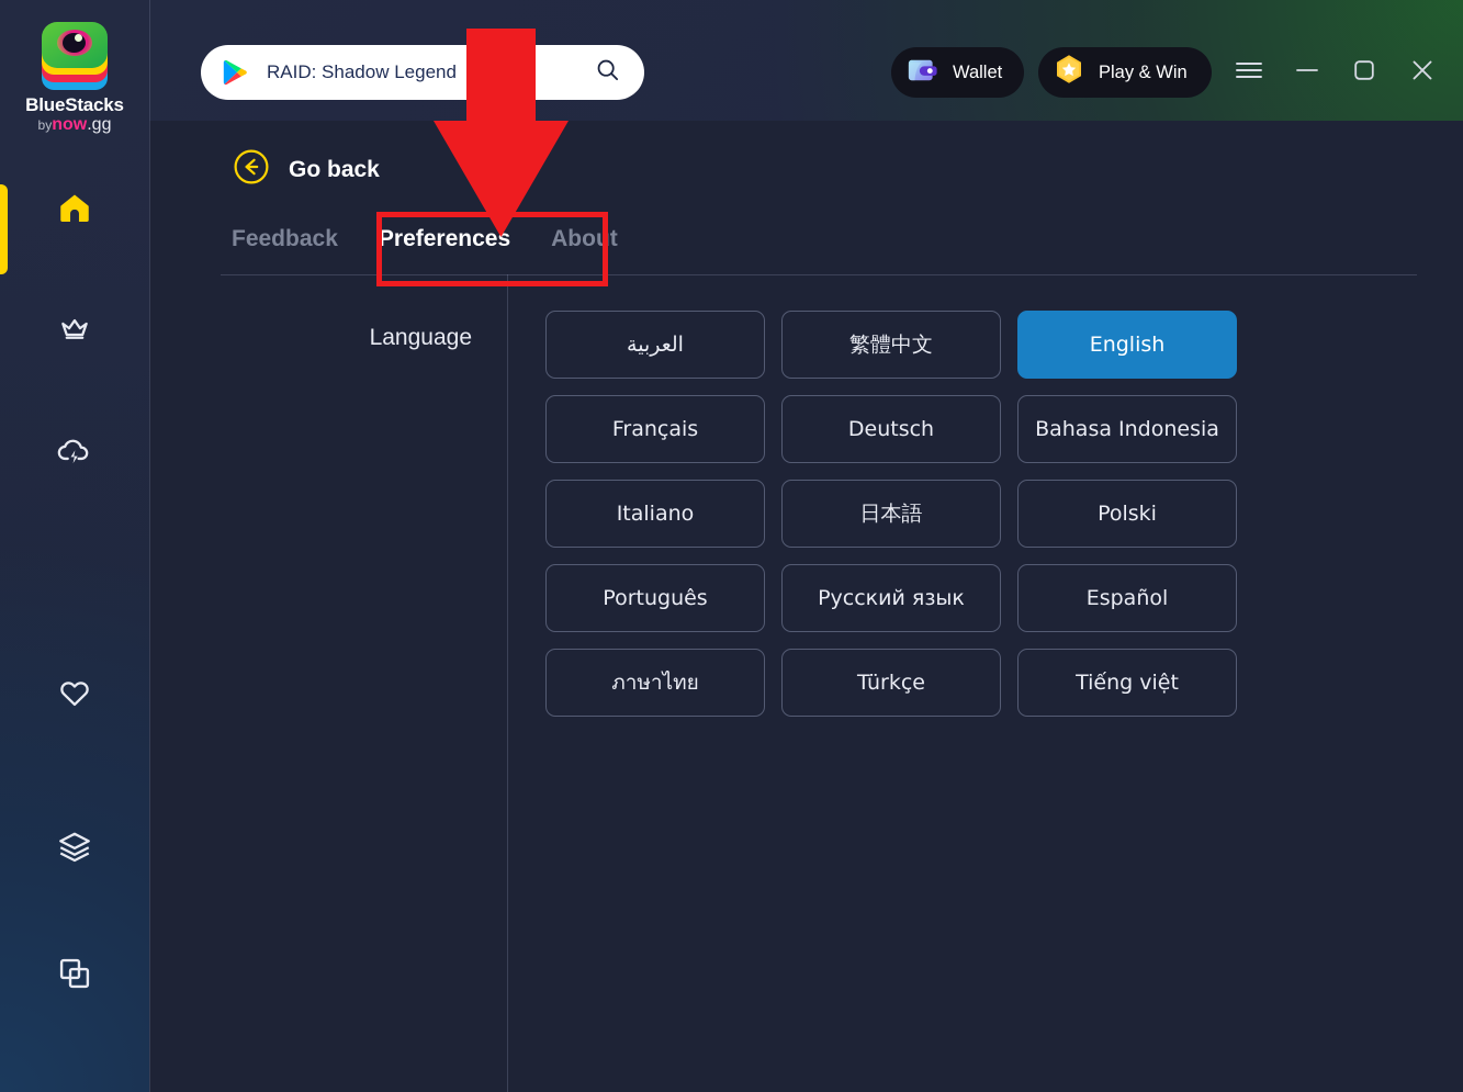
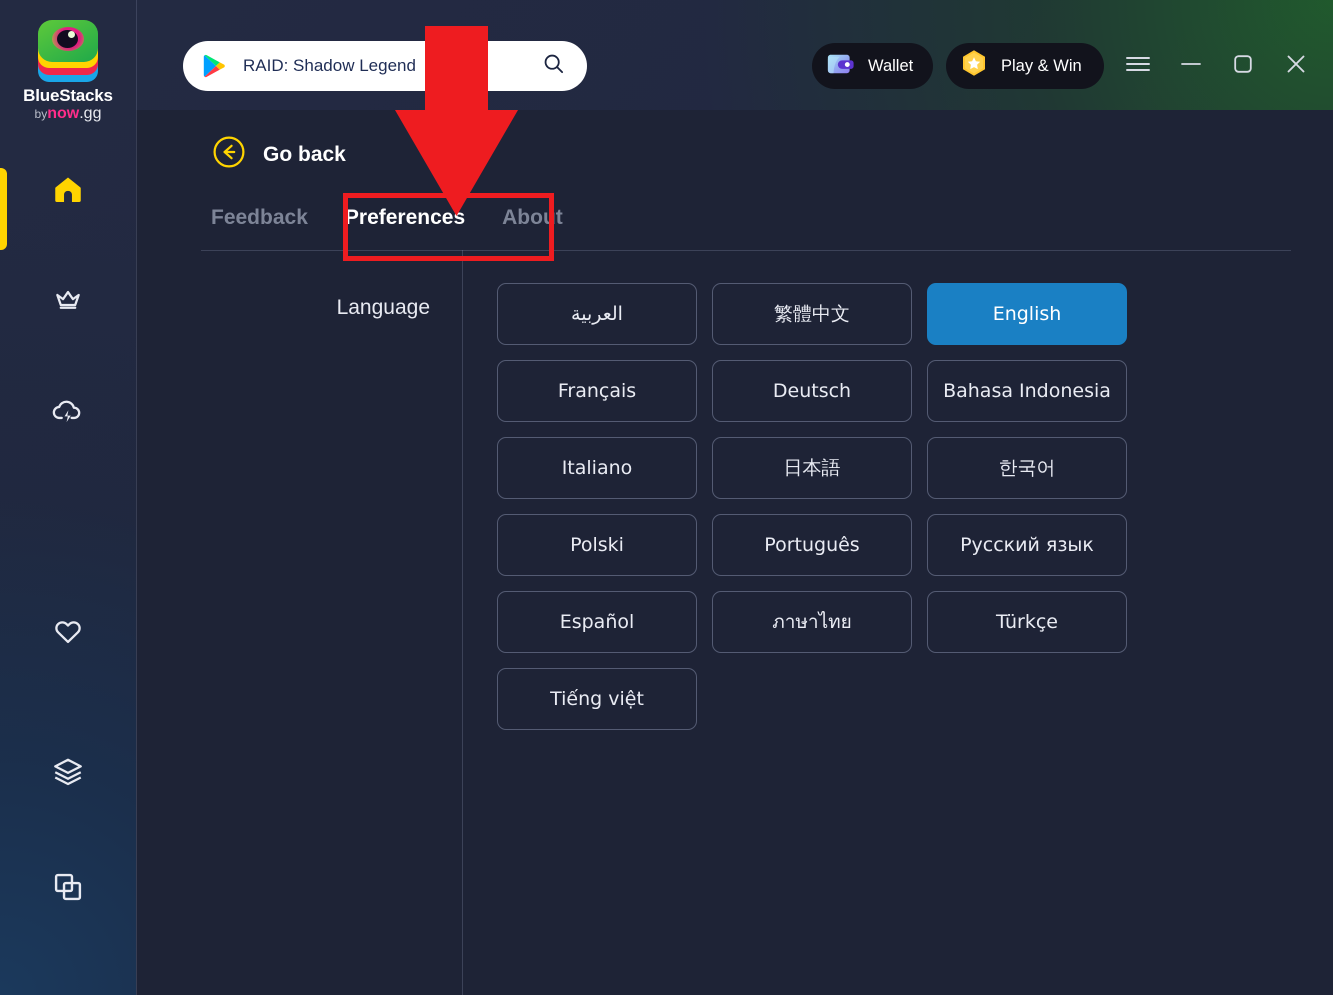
  BlueStacks
  bynow.gg
  RAID: Shadow Legend
  Wallet
  Play & Win
  Go back
  Feedback
  Preferences
  About
  Language
  العربية
  繁體中文
  English
  Français
  Deutsch
  Bahasa Indonesia
  Italiano
  日本語
+ 한국어
  Polski
  Português
  Русский язык
  Español
  ภาษาไทย
  Türkçe
  Tiếng việt
